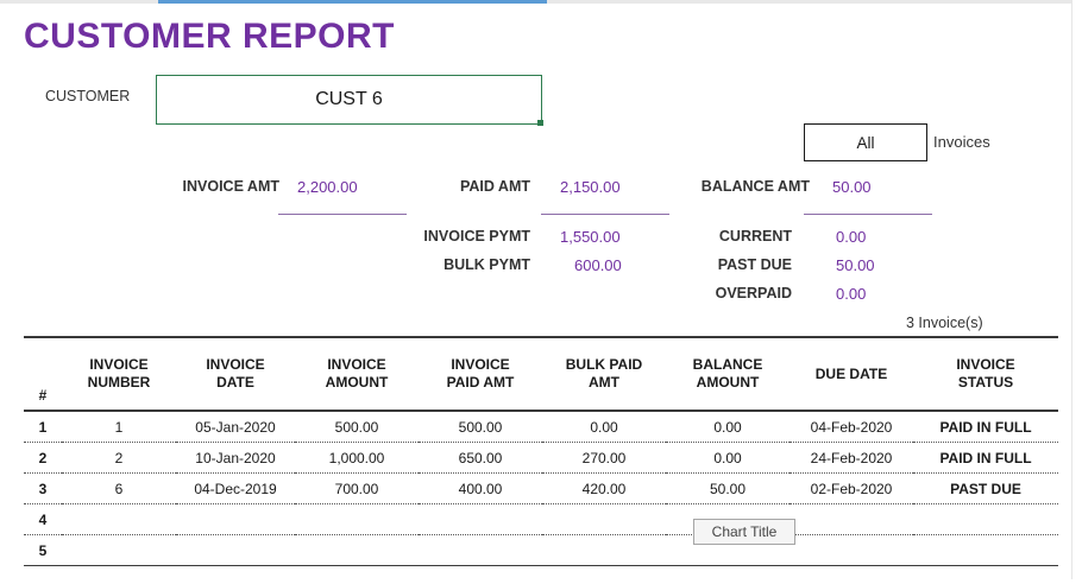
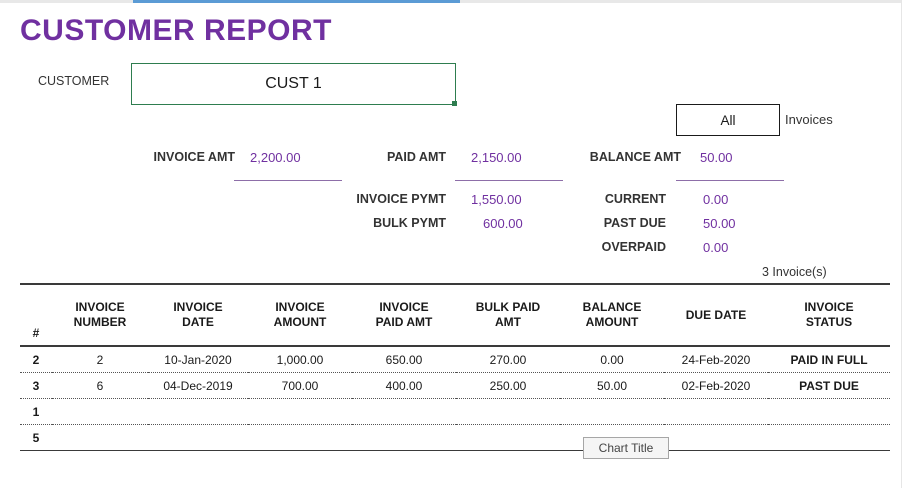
  CUSTOMER REPORT
  CUSTOMER
- CUST 6
+ CUST 1
  All
  Invoices
  INVOICE AMT
  2,200.00
  PAID AMT
  2,150.00
  BALANCE AMT
  50.00
  INVOICE PYMT
  1,550.00
  BULK PYMT
  600.00
  CURRENT
  0.00
  PAST DUE
  50.00
  OVERPAID
  0.00
  3 Invoice(s)
  #	INVOICE NUMBER	INVOICE DATE	INVOICE AMOUNT	INVOICE PAID AMT	BULK PAID AMT	BALANCE AMOUNT	DUE DATE	INVOICE STATUS
- 1	1	05-Jan-2020	500.00	500.00	0.00	0.00	04-Feb-2020	PAID IN FULL
  2	2	10-Jan-2020	1,000.00	650.00	270.00	0.00	24-Feb-2020	PAID IN FULL
- 3	6	04-Dec-2019	700.00	400.00	420.00	50.00	02-Feb-2020	PAST DUE
+ 3	6	04-Dec-2019	700.00	400.00	250.00	50.00	02-Feb-2020	PAST DUE
- 4
+ 1
  5
  Chart Title
